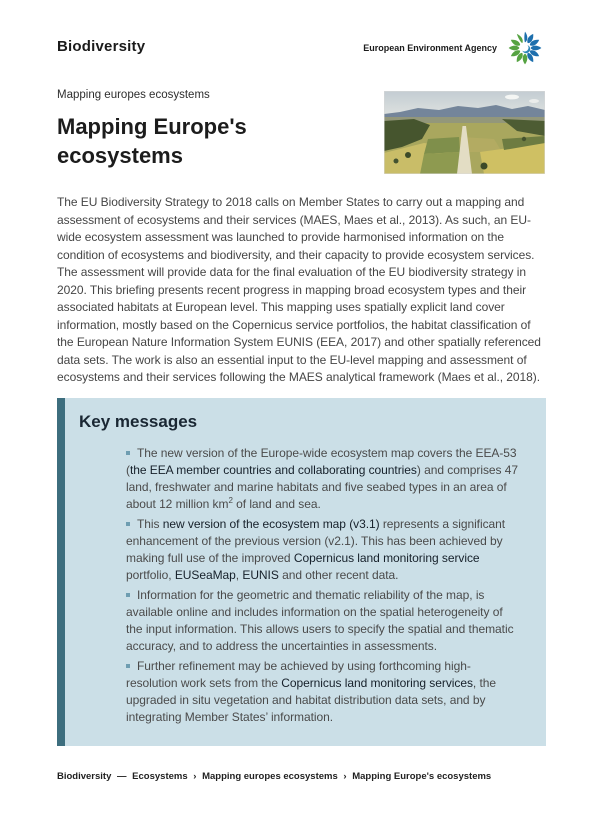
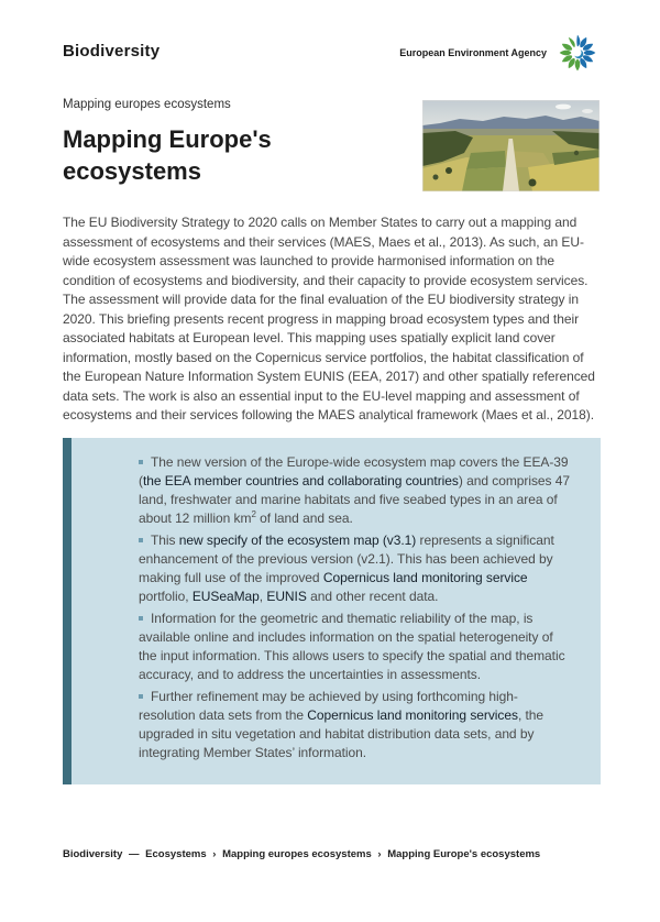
  Biodiversity
  European Environment Agency
  Mapping europes ecosystems
  Mapping Europe's ecosystems
- The EU Biodiversity Strategy to 2018 calls on Member States to carry out a mapping and assessment of ecosystems and their services (MAES, Maes et al., 2013). As such, an EU-wide ecosystem assessment was launched to provide harmonised information on the condition of ecosystems and biodiversity, and their capacity to provide ecosystem services. The assessment will provide data for the final evaluation of the EU biodiversity strategy in 2020. This briefing presents recent progress in mapping broad ecosystem types and their associated habitats at European level. This mapping uses spatially explicit land cover information, mostly based on the Copernicus service portfolios, the habitat classification of the European Nature Information System EUNIS (EEA, 2017) and other spatially referenced data sets. The work is also an essential input to the EU-level mapping and assessment of ecosystems and their services following the MAES analytical framework (Maes et al., 2018).
+ The EU Biodiversity Strategy to 2020 calls on Member States to carry out a mapping and assessment of ecosystems and their services (MAES, Maes et al., 2013). As such, an EU-wide ecosystem assessment was launched to provide harmonised information on the condition of ecosystems and biodiversity, and their capacity to provide ecosystem services. The assessment will provide data for the final evaluation of the EU biodiversity strategy in 2020. This briefing presents recent progress in mapping broad ecosystem types and their associated habitats at European level. This mapping uses spatially explicit land cover information, mostly based on the Copernicus service portfolios, the habitat classification of the European Nature Information System EUNIS (EEA, 2017) and other spatially referenced data sets. The work is also an essential input to the EU-level mapping and assessment of ecosystems and their services following the MAES analytical framework (Maes et al., 2018).
- Key messages
- The new version of the Europe-wide ecosystem map covers the EEA-53 (the EEA member countries and collaborating countries) and comprises 47 land, freshwater and marine habitats and five seabed types in an area of about 12 million km2 of land and sea.
+ The new version of the Europe-wide ecosystem map covers the EEA-39 (the EEA member countries and collaborating countries) and comprises 47 land, freshwater and marine habitats and five seabed types in an area of about 12 million km2 of land and sea.
- This new version of the ecosystem map (v3.1) represents a significant enhancement of the previous version (v2.1). This has been achieved by making full use of the improved Copernicus land monitoring service portfolio, EUSeaMap, EUNIS and other recent data.
+ This new specify of the ecosystem map (v3.1) represents a significant enhancement of the previous version (v2.1). This has been achieved by making full use of the improved Copernicus land monitoring service portfolio, EUSeaMap, EUNIS and other recent data.
  Information for the geometric and thematic reliability of the map, is available online and includes information on the spatial heterogeneity of the input information. This allows users to specify the spatial and thematic accuracy, and to address the uncertainties in assessments.
- Further refinement may be achieved by using forthcoming high-resolution work sets from the Copernicus land monitoring services, the upgraded in situ vegetation and habitat distribution data sets, and by integrating Member States’ information.
+ Further refinement may be achieved by using forthcoming high-resolution data sets from the Copernicus land monitoring services, the upgraded in situ vegetation and habitat distribution data sets, and by integrating Member States’ information.
  Biodiversity — Ecosystems › Mapping europes ecosystems › Mapping Europe's ecosystems
